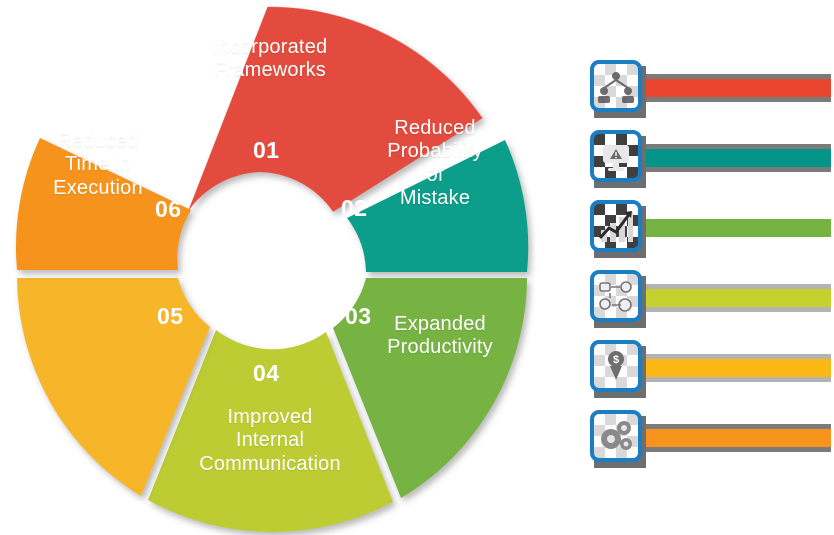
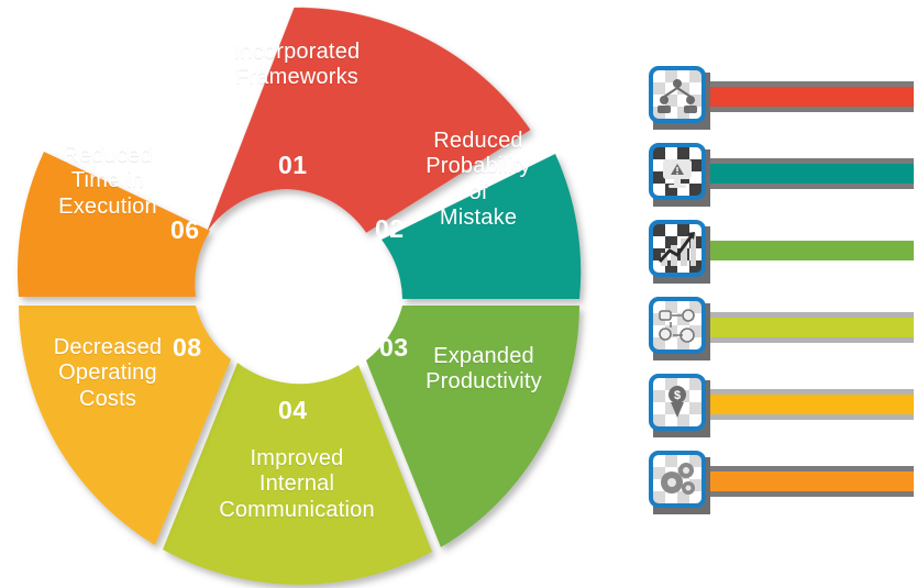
  Incorporated
  Frameworks
  01
  Reduced
  Probability
  of
  Mistake
  02
  Expanded
  Productivity
  03
  Improved
  Internal
  Communication
  04
+ Decreased
+ Operating
+ Costs
- 05
+ 08
  Reduced
  Time in
  Execution
  06
  $
